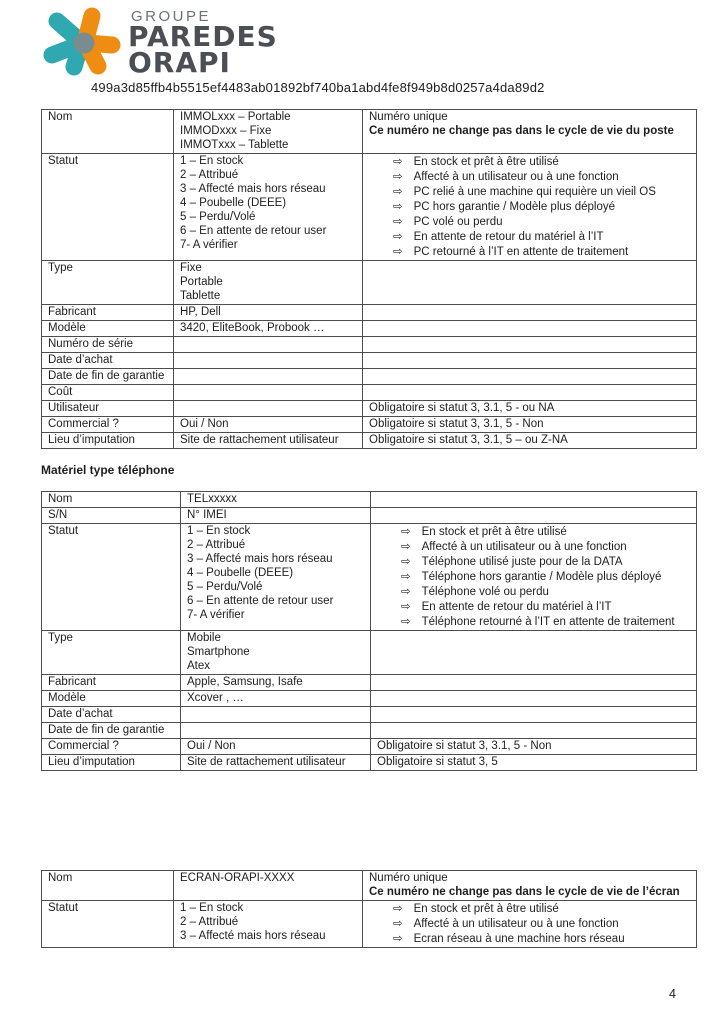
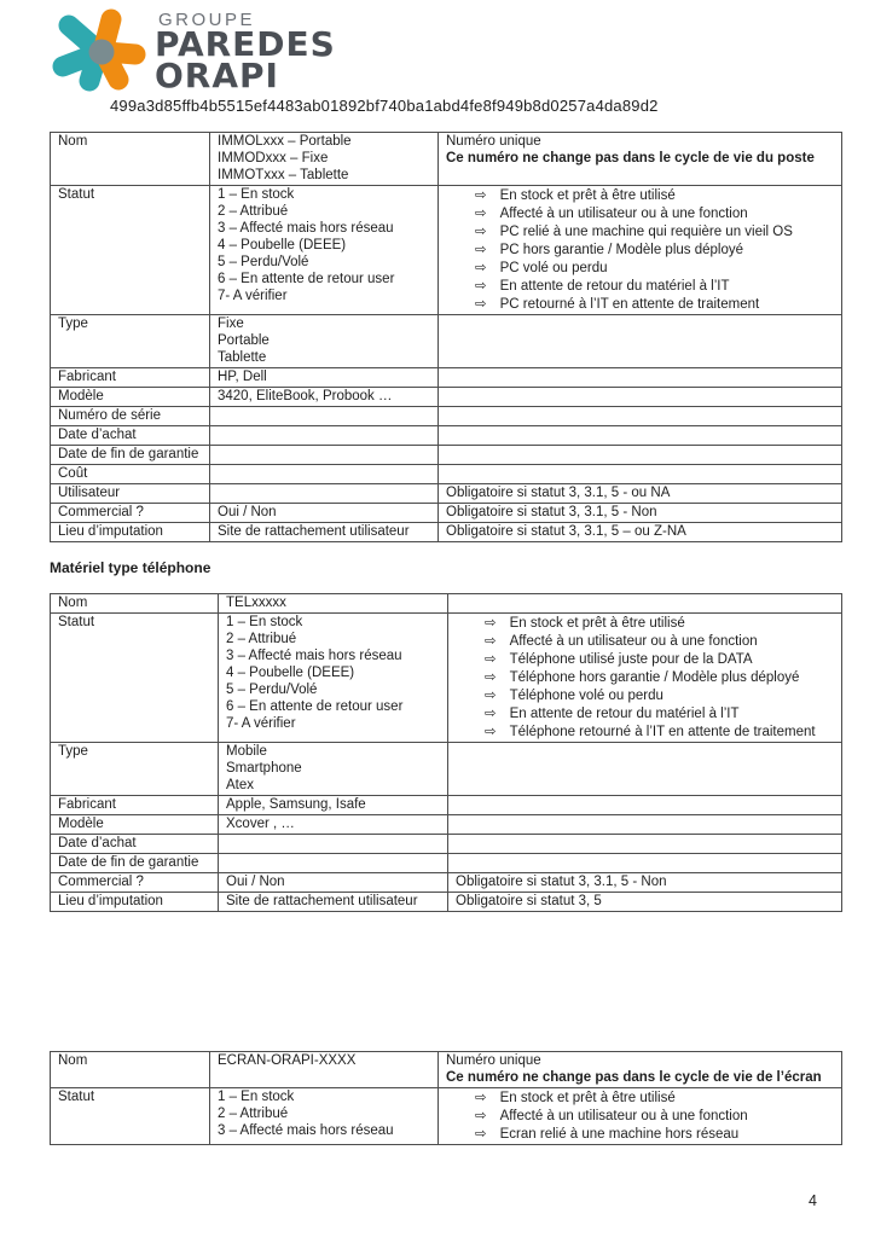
  GROUPE
  PAREDES
  ORAPI
  499a3d85ffb4b5515ef4483ab01892bf740ba1abd4fe8f949b8d0257a4da89d2
  Nom	IMMOLxxx – PortableIMMODxxx – FixeIMMOTxxx – Tablette	Numéro uniqueCe numéro ne change pas dans le cycle de vie du poste
  Statut	1 – En stock2 – Attribué3 – Affecté mais hors réseau4 – Poubelle (DEEE)5 – Perdu/Volé6 – En attente de retour user7- A vérifier	⇨ En stock et prêt à être utilisé⇨ Affecté à un utilisateur ou à une fonction⇨ PC relié à une machine qui requière un vieil OS⇨ PC hors garantie / Modèle plus déployé⇨ PC volé ou perdu⇨ En attente de retour du matériel à l’IT⇨ PC retourné à l’IT en attente de traitement
  Type	FixePortableTablette
  Fabricant	HP, Dell
  Modèle	3420, EliteBook, Probook …
  Numéro de série
  Date d’achat
  Date de fin de garantie
  Coût
  Utilisateur		Obligatoire si statut 3, 3.1, 5 - ou NA
  Commercial ?	Oui / Non	Obligatoire si statut 3, 3.1, 5 - Non
  Lieu d’imputation	Site de rattachement utilisateur	Obligatoire si statut 3, 3.1, 5 – ou Z-NA
  Matériel type téléphone
  Nom	TELxxxxx
- S/N	N° IMEI
  Statut	1 – En stock2 – Attribué3 – Affecté mais hors réseau4 – Poubelle (DEEE)5 – Perdu/Volé6 – En attente de retour user7- A vérifier	⇨ En stock et prêt à être utilisé⇨ Affecté à un utilisateur ou à une fonction⇨ Téléphone utilisé juste pour de la DATA⇨ Téléphone hors garantie / Modèle plus déployé⇨ Téléphone volé ou perdu⇨ En attente de retour du matériel à l’IT⇨ Téléphone retourné à l’IT en attente de traitement
  Type	MobileSmartphoneAtex
  Fabricant	Apple, Samsung, Isafe
  Modèle	Xcover , …
  Date d’achat
  Date de fin de garantie
  Commercial ?	Oui / Non	Obligatoire si statut 3, 3.1, 5 - Non
  Lieu d’imputation	Site de rattachement utilisateur	Obligatoire si statut 3, 5
  Nom	ECRAN-ORAPI-XXXX	Numéro uniqueCe numéro ne change pas dans le cycle de vie de l’écran
- Statut	1 – En stock2 – Attribué3 – Affecté mais hors réseau	⇨ En stock et prêt à être utilisé⇨ Affecté à un utilisateur ou à une fonction⇨ Ecran réseau à une machine hors réseau
+ Statut	1 – En stock2 – Attribué3 – Affecté mais hors réseau	⇨ En stock et prêt à être utilisé⇨ Affecté à un utilisateur ou à une fonction⇨ Ecran relié à une machine hors réseau
  4
